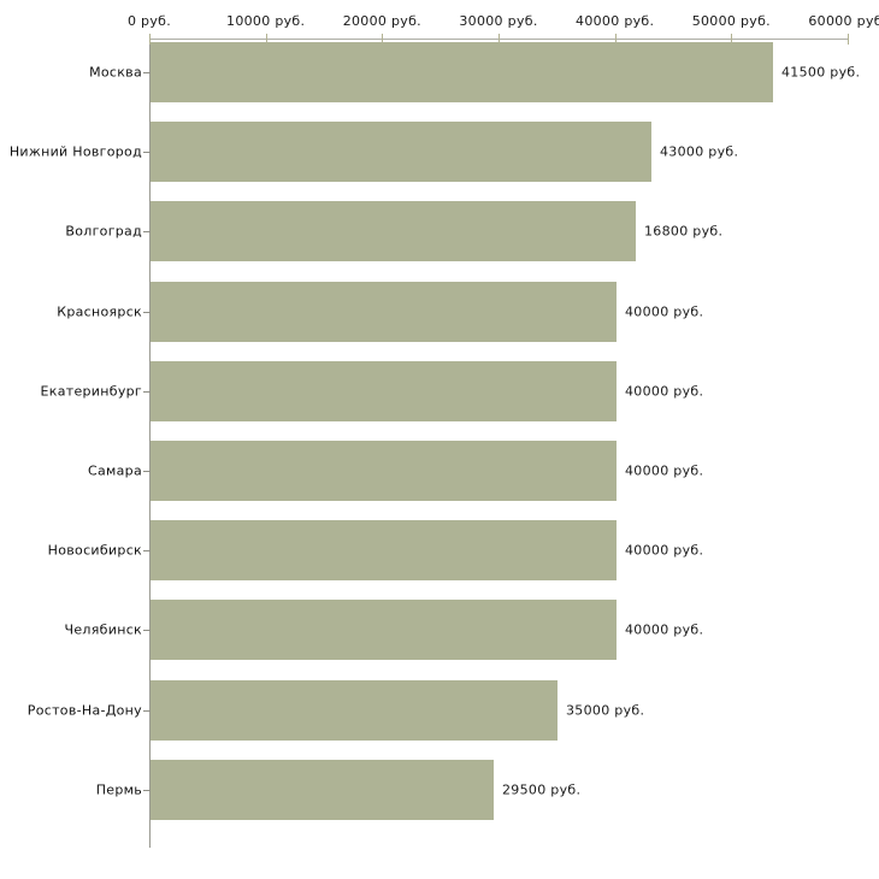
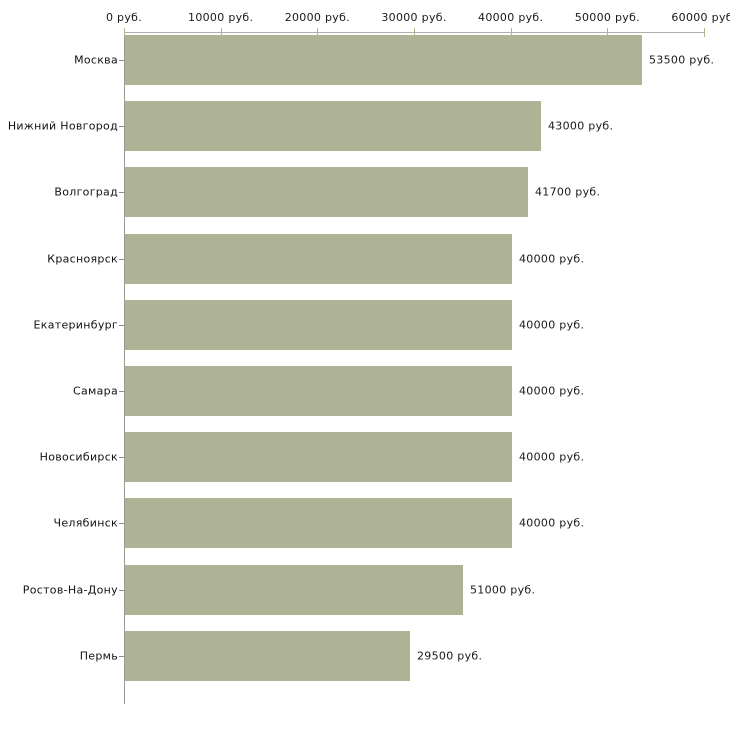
  0 руб.
  10000 руб.
  20000 руб.
  30000 руб.
  40000 руб.
  50000 руб.
  60000 руб
  Москва
  Нижний Новгород
  Волгоград
  Красноярск
  Екатеринбург
  Самара
  Новосибирск
  Челябинск
  Ростов-На-Дону
  Пермь
- 41500 руб.
+ 53500 руб.
  43000 руб.
- 16800 руб.
+ 41700 руб.
  40000 руб.
  40000 руб.
  40000 руб.
  40000 руб.
  40000 руб.
- 35000 руб.
+ 51000 руб.
  29500 руб.
